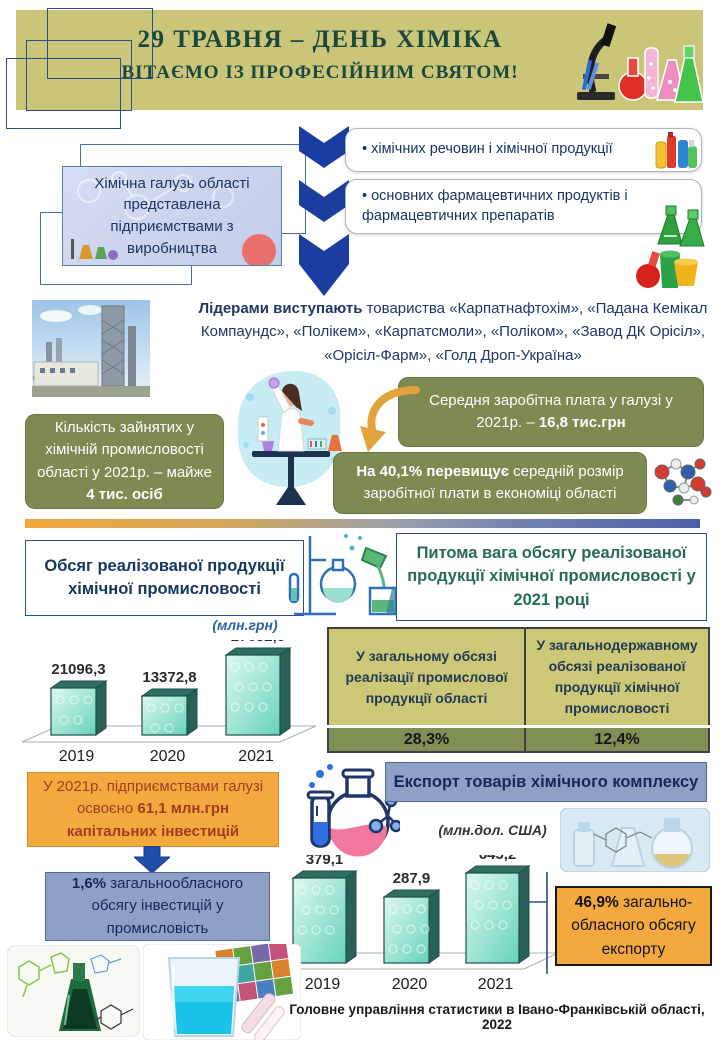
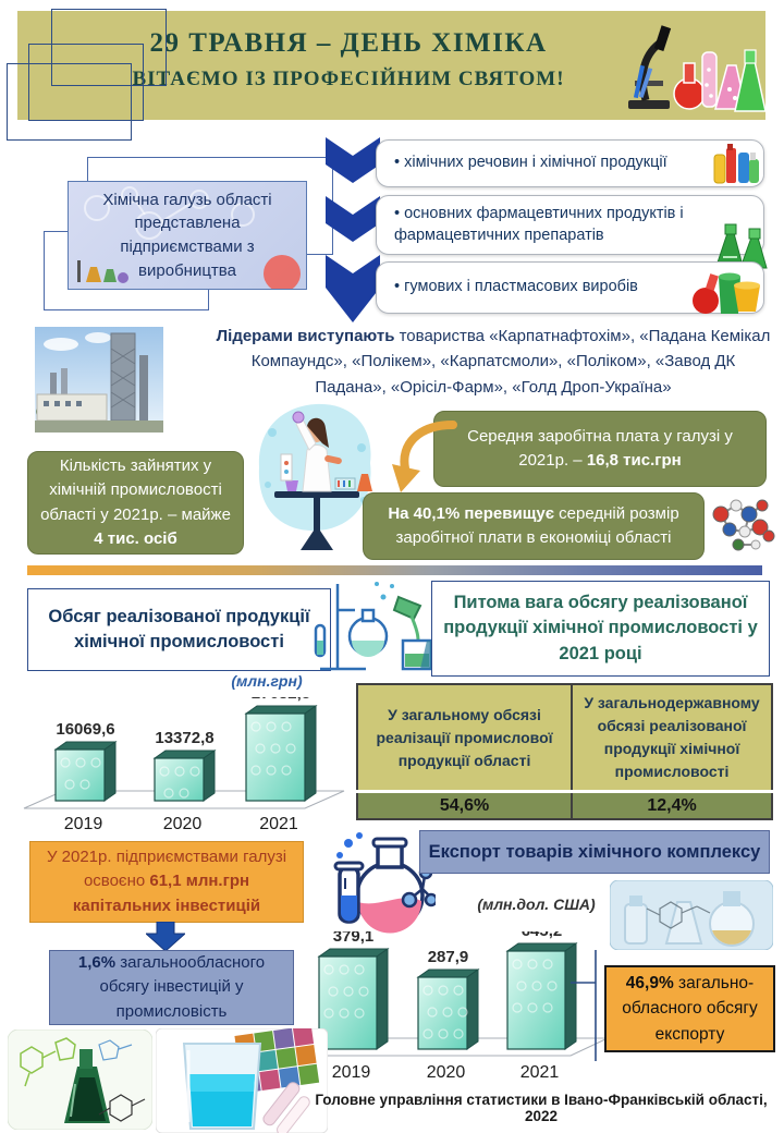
  29 ТРАВНЯ – ДЕНЬ ХІМІКА
  ВІТАЄМО ІЗ ПРОФЕСІЙНИМ СВЯТОМ!
  Хімічна галузь області представлена підприємствами з виробництва
  • хімічних речовин і хімічної продукції
  • основних фармацевтичних продуктів і фармацевтичних препаратів
+ • гумових і пластмасових виробів
- Лідерами виступають товариства «Карпатнафтохім», «Падана Кемікал Компаундс», «Полікем», «Карпатсмоли», «Поліком», «Завод ДК Орісіл», «Орісіл-Фарм», «Голд Дроп-Україна»
+ Лідерами виступають товариства «Карпатнафтохім», «Падана Кемікал Компаундс», «Полікем», «Карпатсмоли», «Поліком», «Завод ДК Падана», «Орісіл-Фарм», «Голд Дроп-Україна»
  Кількість зайнятих у хімічній промисловості області у 2021р. – майже 4 тис. осіб
  Середня заробітна плата у галузі у 2021р. – 16,8 тис.грн
  На 40,1% перевищує середній розмір заробітної плати в економіці області
  Обсяг реалізованої продукції хімічної промисловості
  Питома вага обсягу реалізованої продукції хімічної промисловості у 2021 році
  (млн.грн)
- 21096,3
+ 16069,6
  2019
  13372,8
  2020
  2021
  У загальному обсязі реалізації промислової продукції області	У загальнодержавному обсязі реалізованої продукції хімічної промисловості
- 28,3%	12,4%
+ 54,6%	12,4%
  У 2021р. підприємствами галузі освоєно 61,1 млн.грн капітальних інвестицій
  1,6% загальнообласного обсягу інвестицій у промисловість
  Експорт товарів хімічного комплексу
  (млн.дол. США)
  379,1
  2019
  287,9
  2020
  645,2
  2021
  46,9% загально-обласного обсягу експорту
  Головне управління статистики в Івано-Франківській області, 2022
